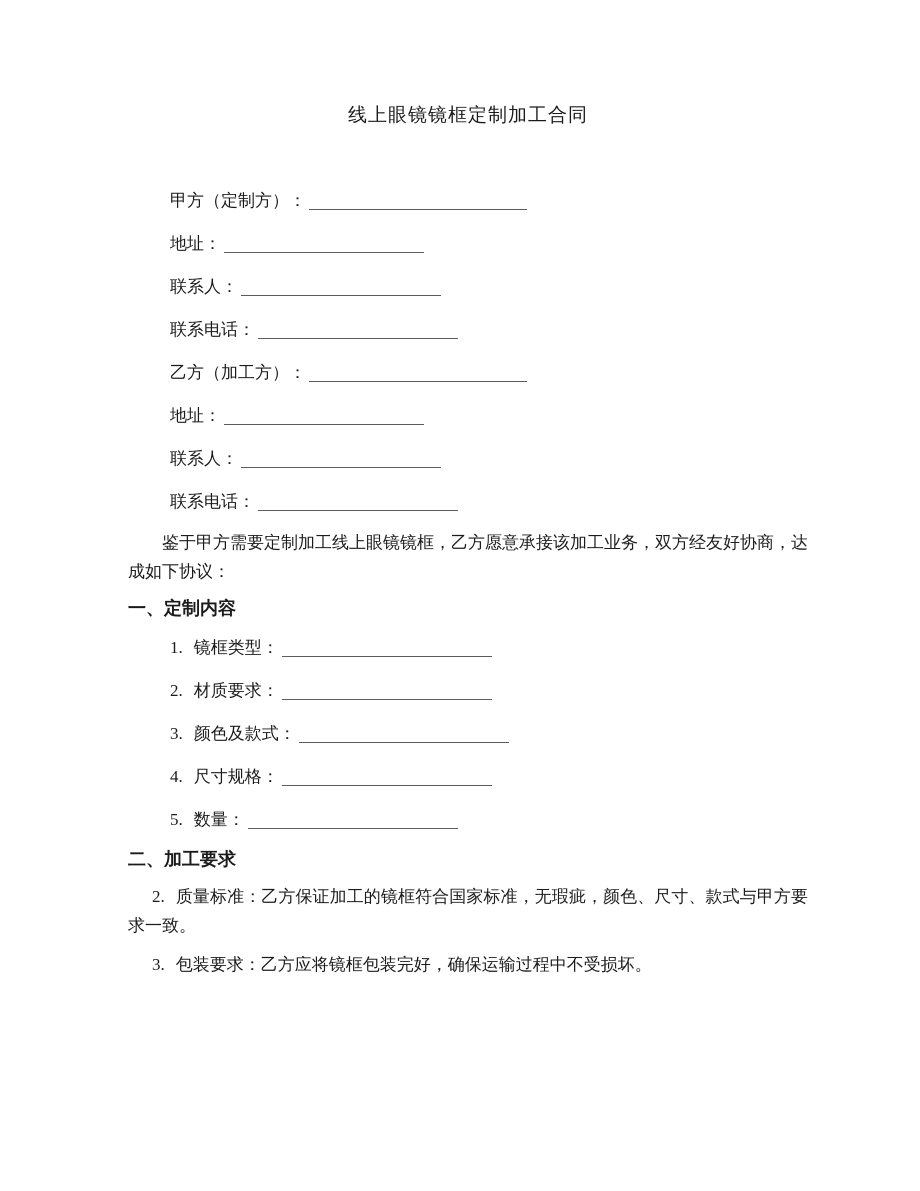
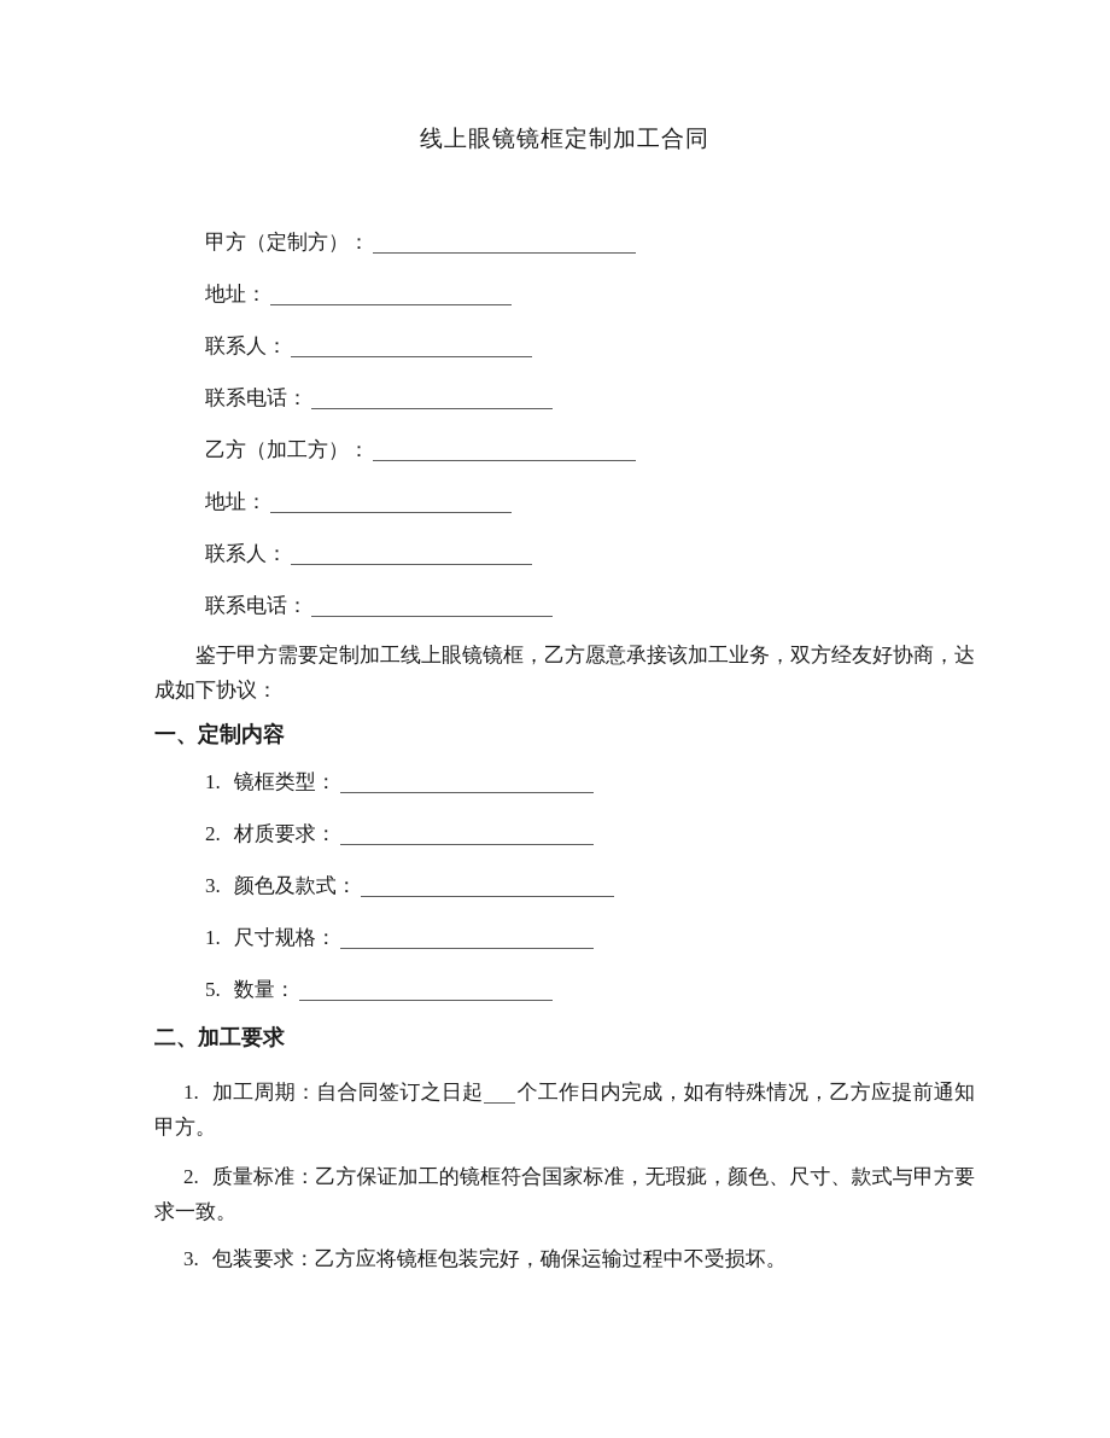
  线上眼镜镜框定制加工合同
  甲方（定制方）：
  地址：
  联系人：
  联系电话：
  乙方（加工方）：
  地址：
  联系人：
  联系电话：
  鉴于甲方需要定制加工线上眼镜镜框，乙方愿意承接该加工业务，双方经友好协商，达成如下协议：
  一、定制内容
  1. 镜框类型：
  2. 材质要求：
  3. 颜色及款式：
- 4. 尺寸规格：
+ 1. 尺寸规格：
  5. 数量：
  二、加工要求
+ 1. 加工周期：自合同签订之日起 个工作日内完成，如有特殊情况，乙方应提前通知甲方。
  2. 质量标准：乙方保证加工的镜框符合国家标准，无瑕疵，颜色、尺寸、款式与甲方要求一致。
  3. 包装要求：乙方应将镜框包装完好，确保运输过程中不受损坏。
